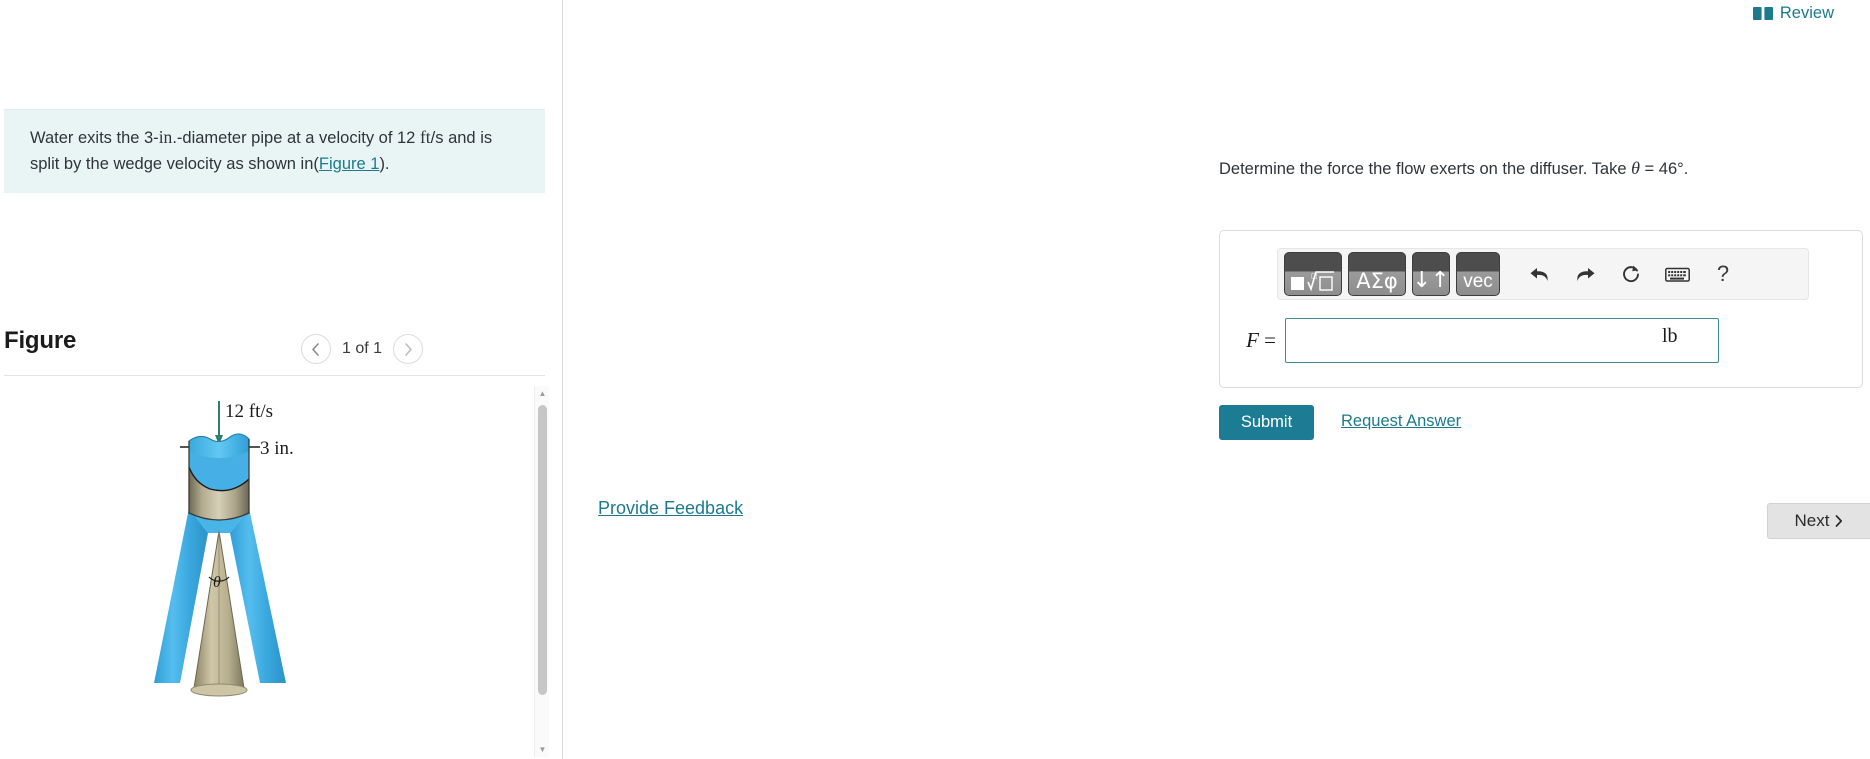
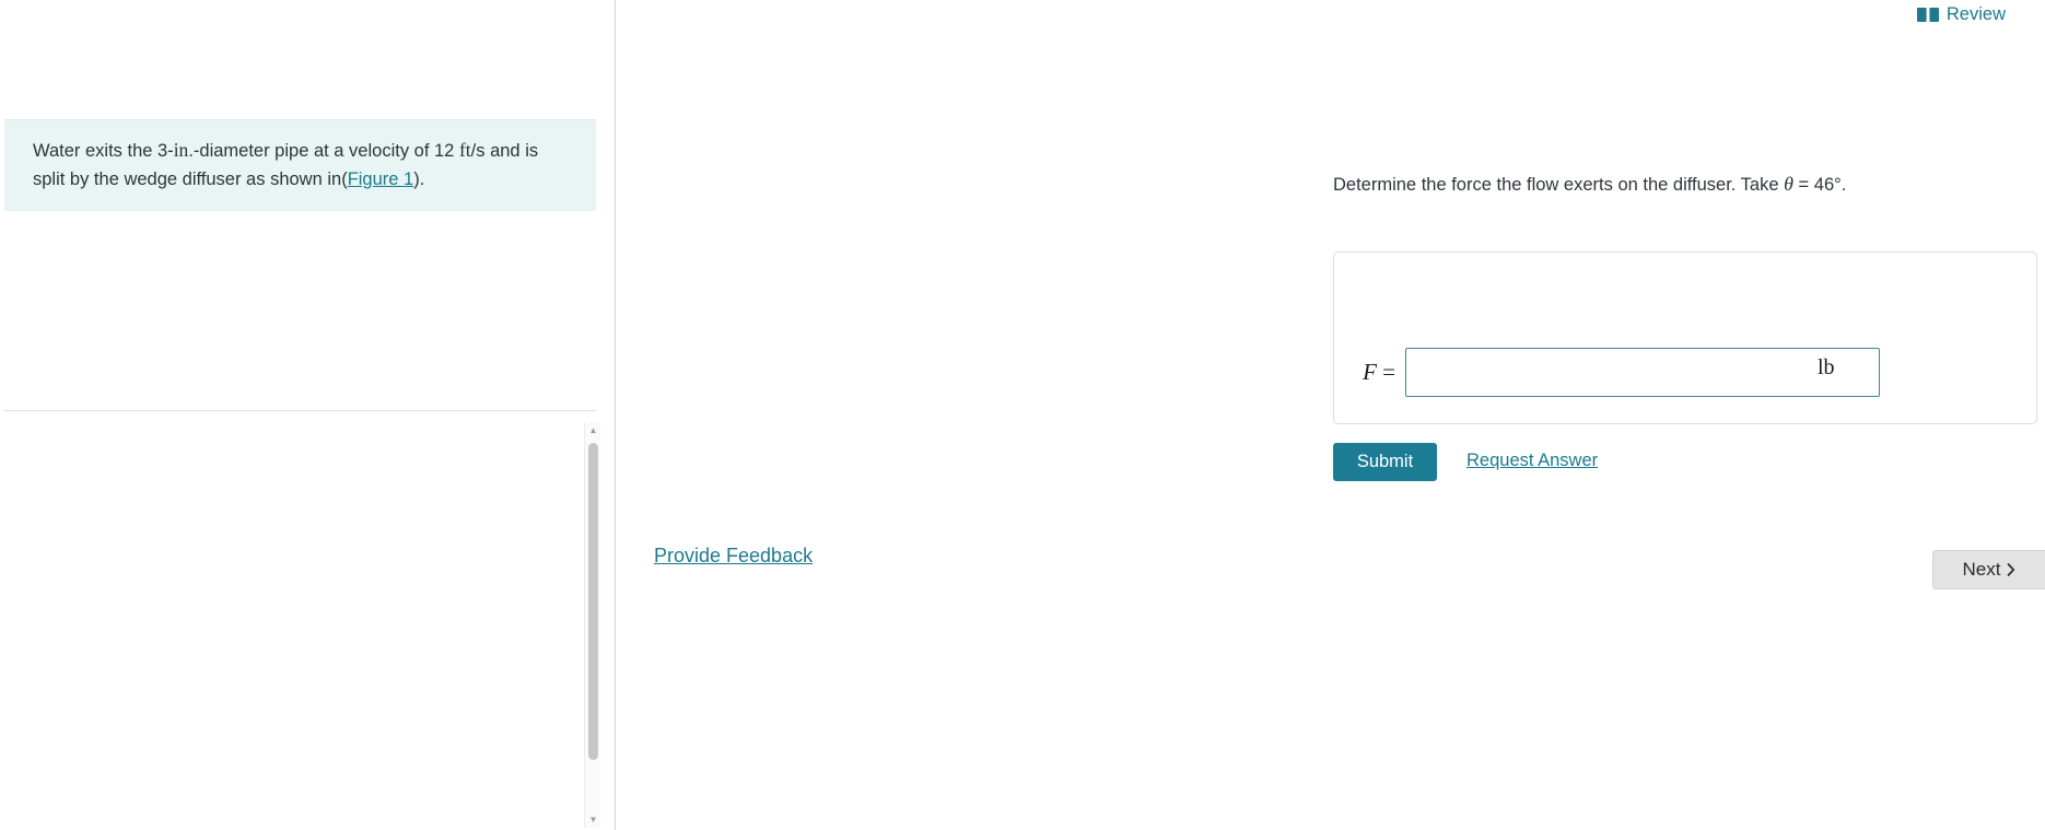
- Water exits the 3-in.-diameter pipe at a velocity of 12 ft/s and is split by the wedge velocity as shown in(Figure 1).
+ Water exits the 3-in.-diameter pipe at a velocity of 12 ft/s and is split by the wedge diffuser as shown in(Figure 1).
- Figure
- 1 of 1
- 12 ft/s
- 3 in.
- θ
  ▲
  ▼
  Review
  Determine the force the flow exerts on the diffuser. Take θ = 46°.
- □
- ΑΣφ
- ↓↑
- vec
- ?
  F =
  lb
  Submit
  Request Answer
  Provide Feedback
  Next
